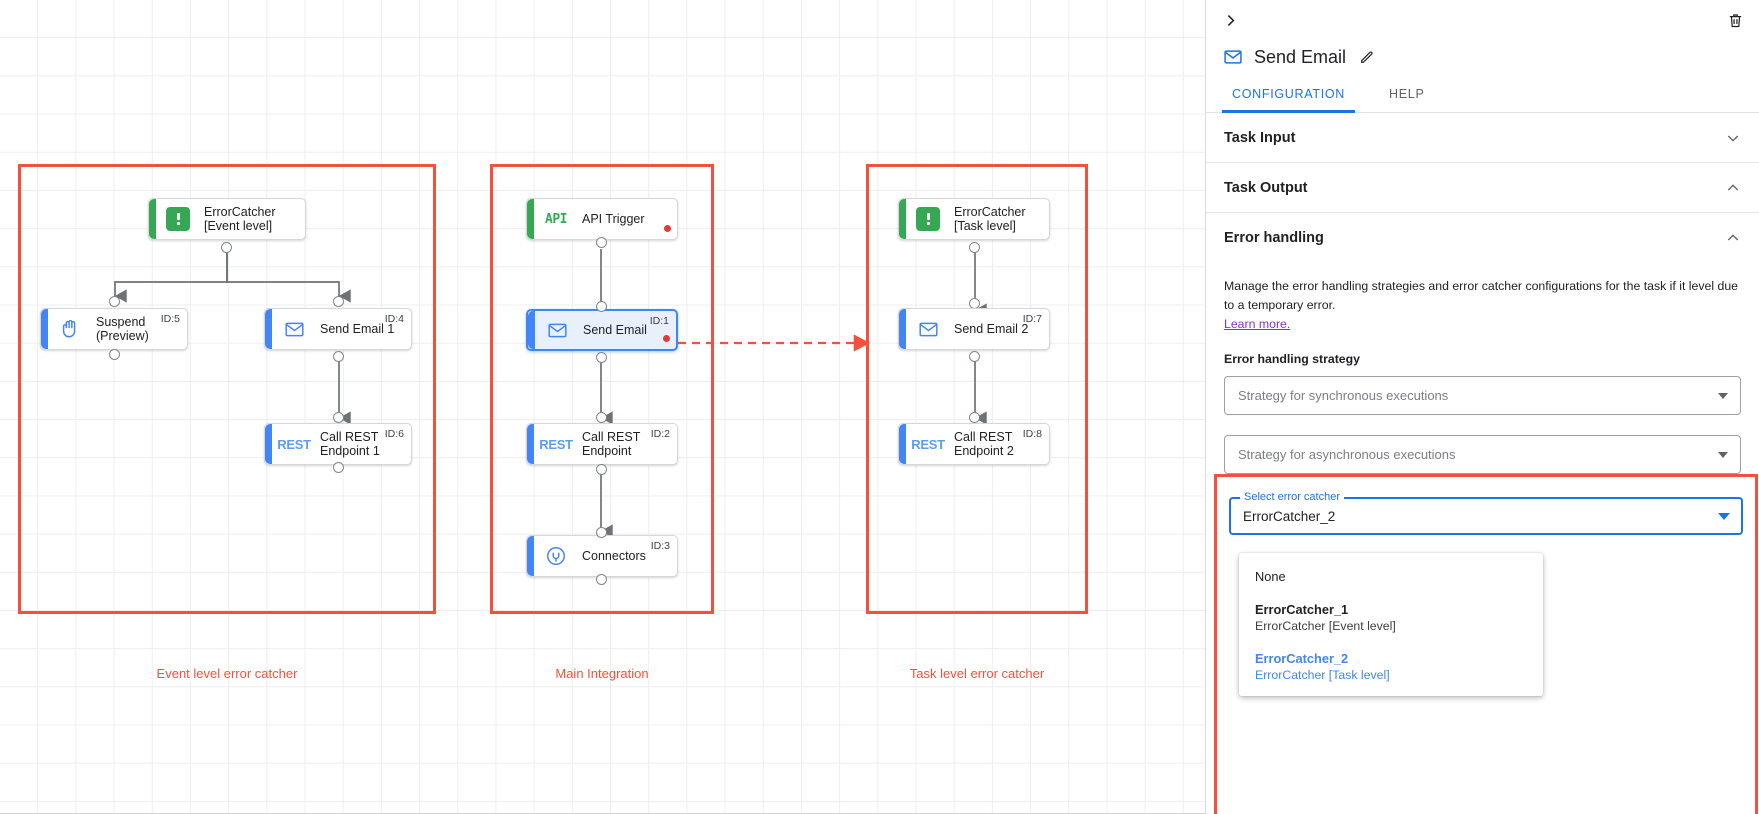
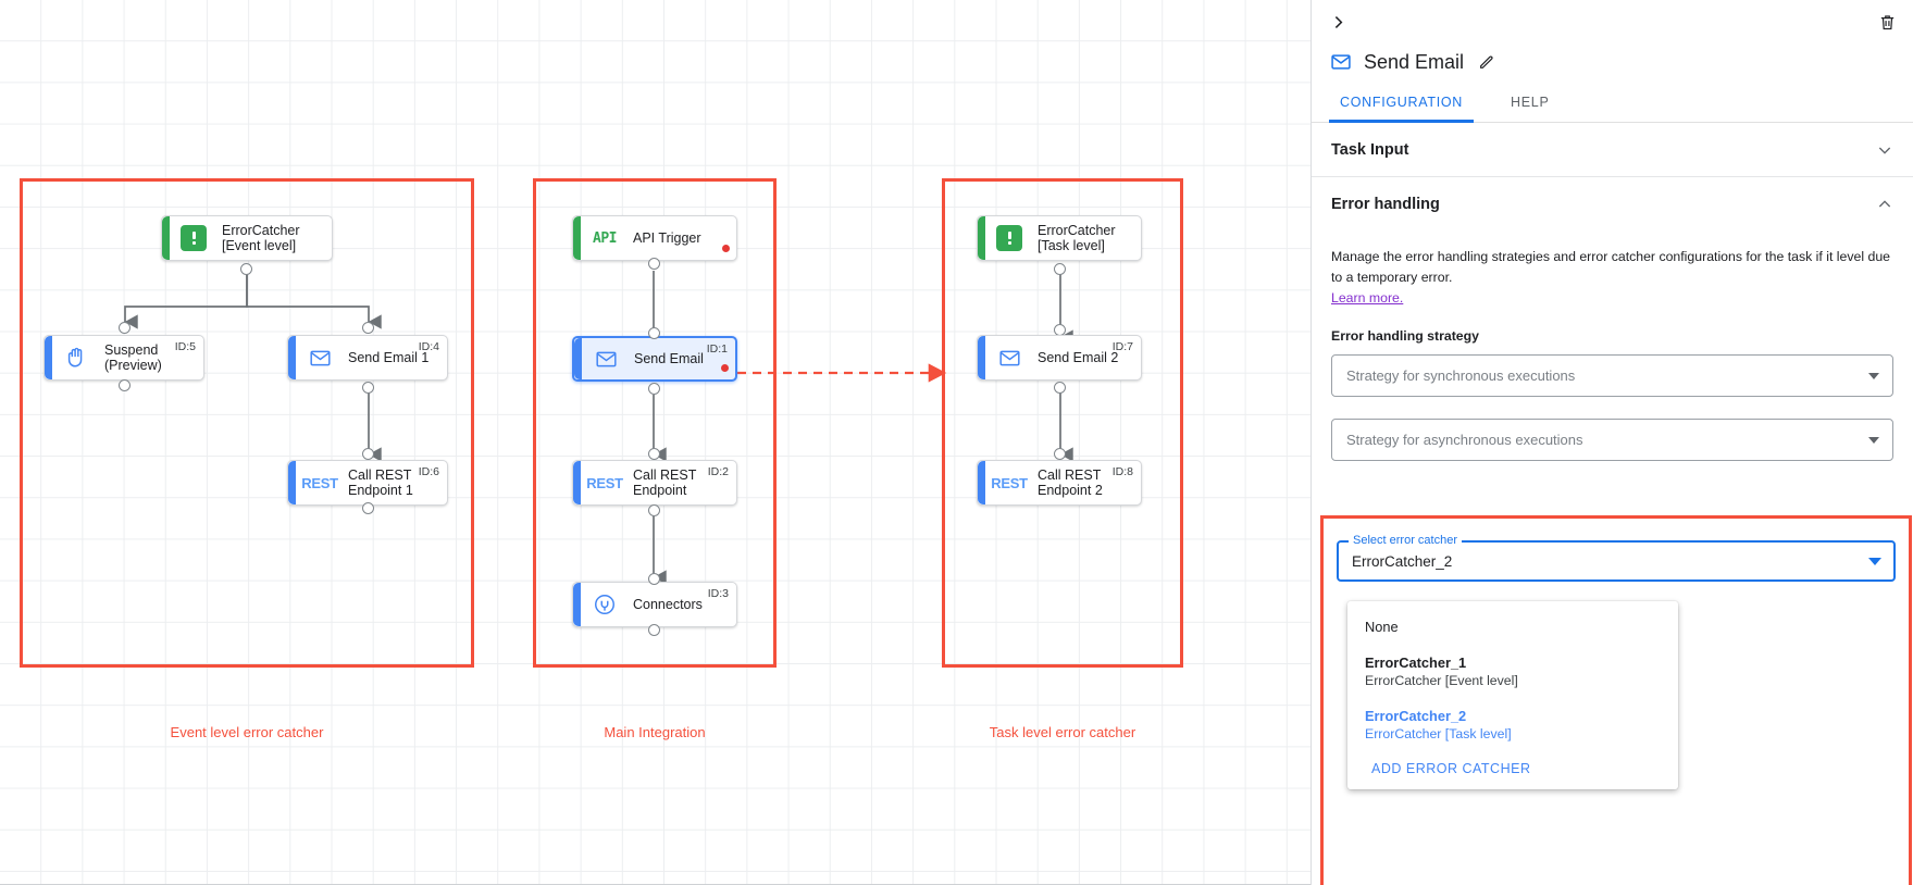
  ErrorCatcher
  [Event level]
  Suspend
  (Preview)
  ID:5
  Send Email 1
  ID:4
  REST
  Call REST
  Endpoint 1
  ID:6
  API
  API Trigger
  Send Email
  ID:1
  REST
  Call REST
  Endpoint
  ID:2
  Connectors
  ID:3
  ErrorCatcher
  [Task level]
  Send Email 2
  ID:7
  REST
  Call REST
  Endpoint 2
  ID:8
  Event level error catcher
  Main Integration
  Task level error catcher
  Send Email
  CONFIGURATION
  HELP
  Task Input
- Task Output
  Error handling
  Manage the error handling strategies and error catcher configurations for the task if it level due to a temporary error.
  Learn more.
  Error handling strategy
  Strategy for synchronous executions
  Strategy for asynchronous executions
  Select error catcher
  ErrorCatcher_2
  None
  ErrorCatcher_1
  ErrorCatcher [Event level]
  ErrorCatcher_2
  ErrorCatcher [Task level]
+ ADD ERROR CATCHER
